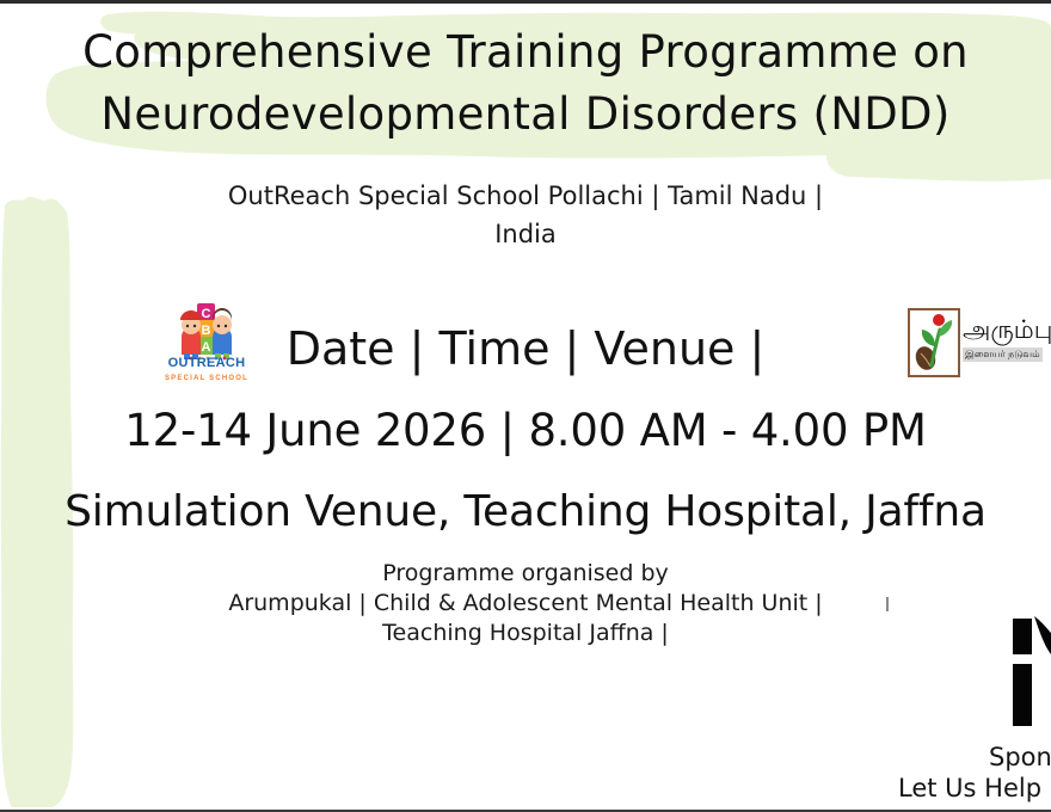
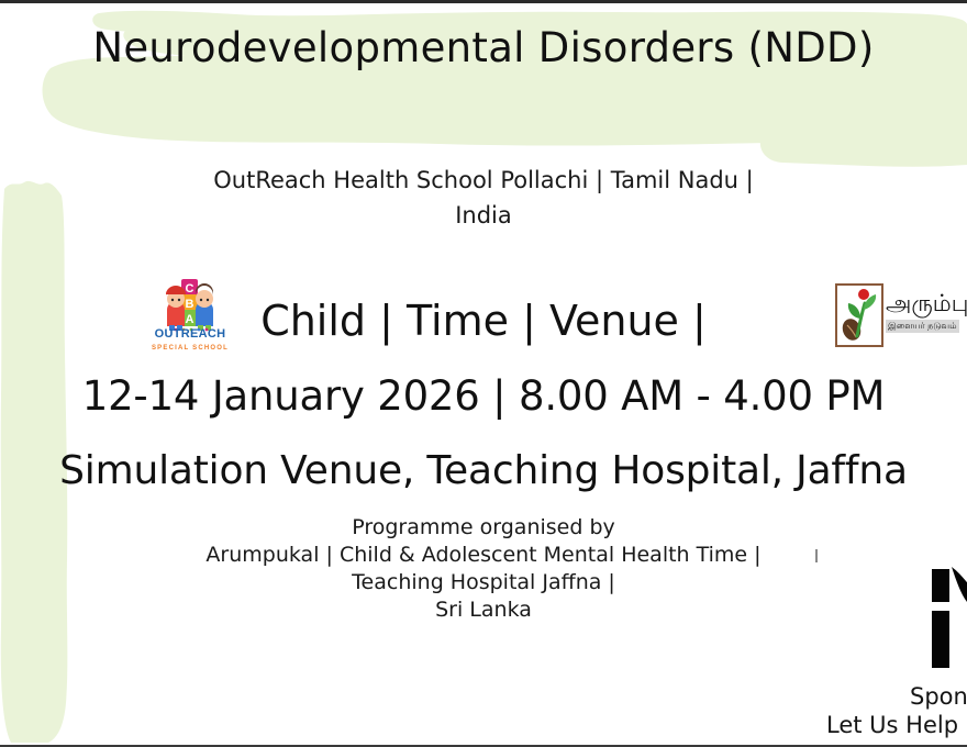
- Comprehensive Training Programme on
  Neurodevelopmental Disorders (NDD)
- OutReach Special School Pollachi | Tamil Nadu |
+ OutReach Health School Pollachi | Tamil Nadu |
  India
- Date | Time | Venue |
+ Child | Time | Venue |
- 12-14 June 2026 | 8.00 AM - 4.00 PM
+ 12-14 January 2026 | 8.00 AM - 4.00 PM
  Simulation Venue, Teaching Hospital, Jaffna
  Programme organised by
- Arumpukal | Child & Adolescent Mental Health Unit |
+ Arumpukal | Child & Adolescent Mental Health Time |
  Teaching Hospital Jaffna |
+ Sri Lanka
  C
  B
  A
  OUTREACH
  அரும்பு
  இளையர் நடுவம்
  Spon
  Let Us Help
